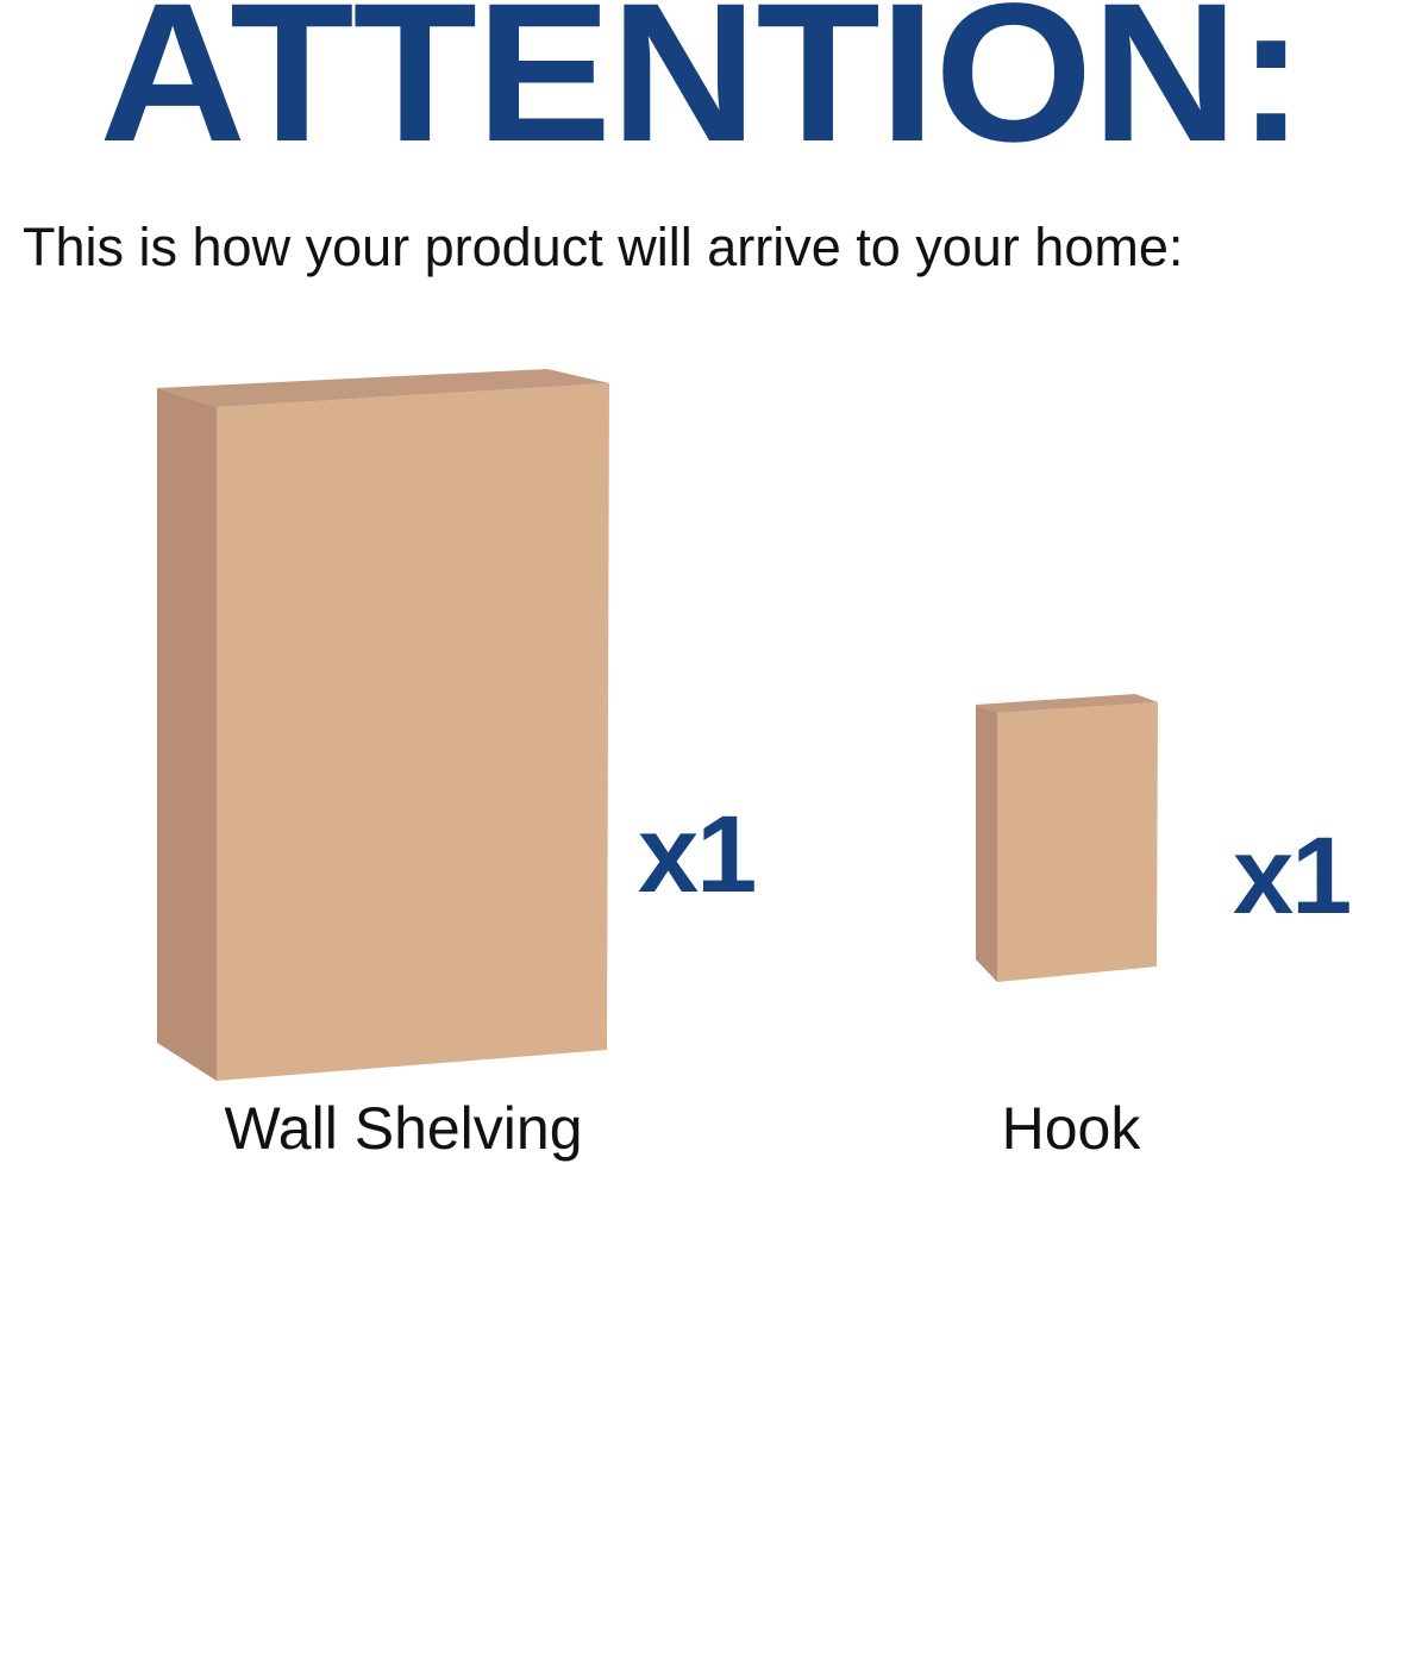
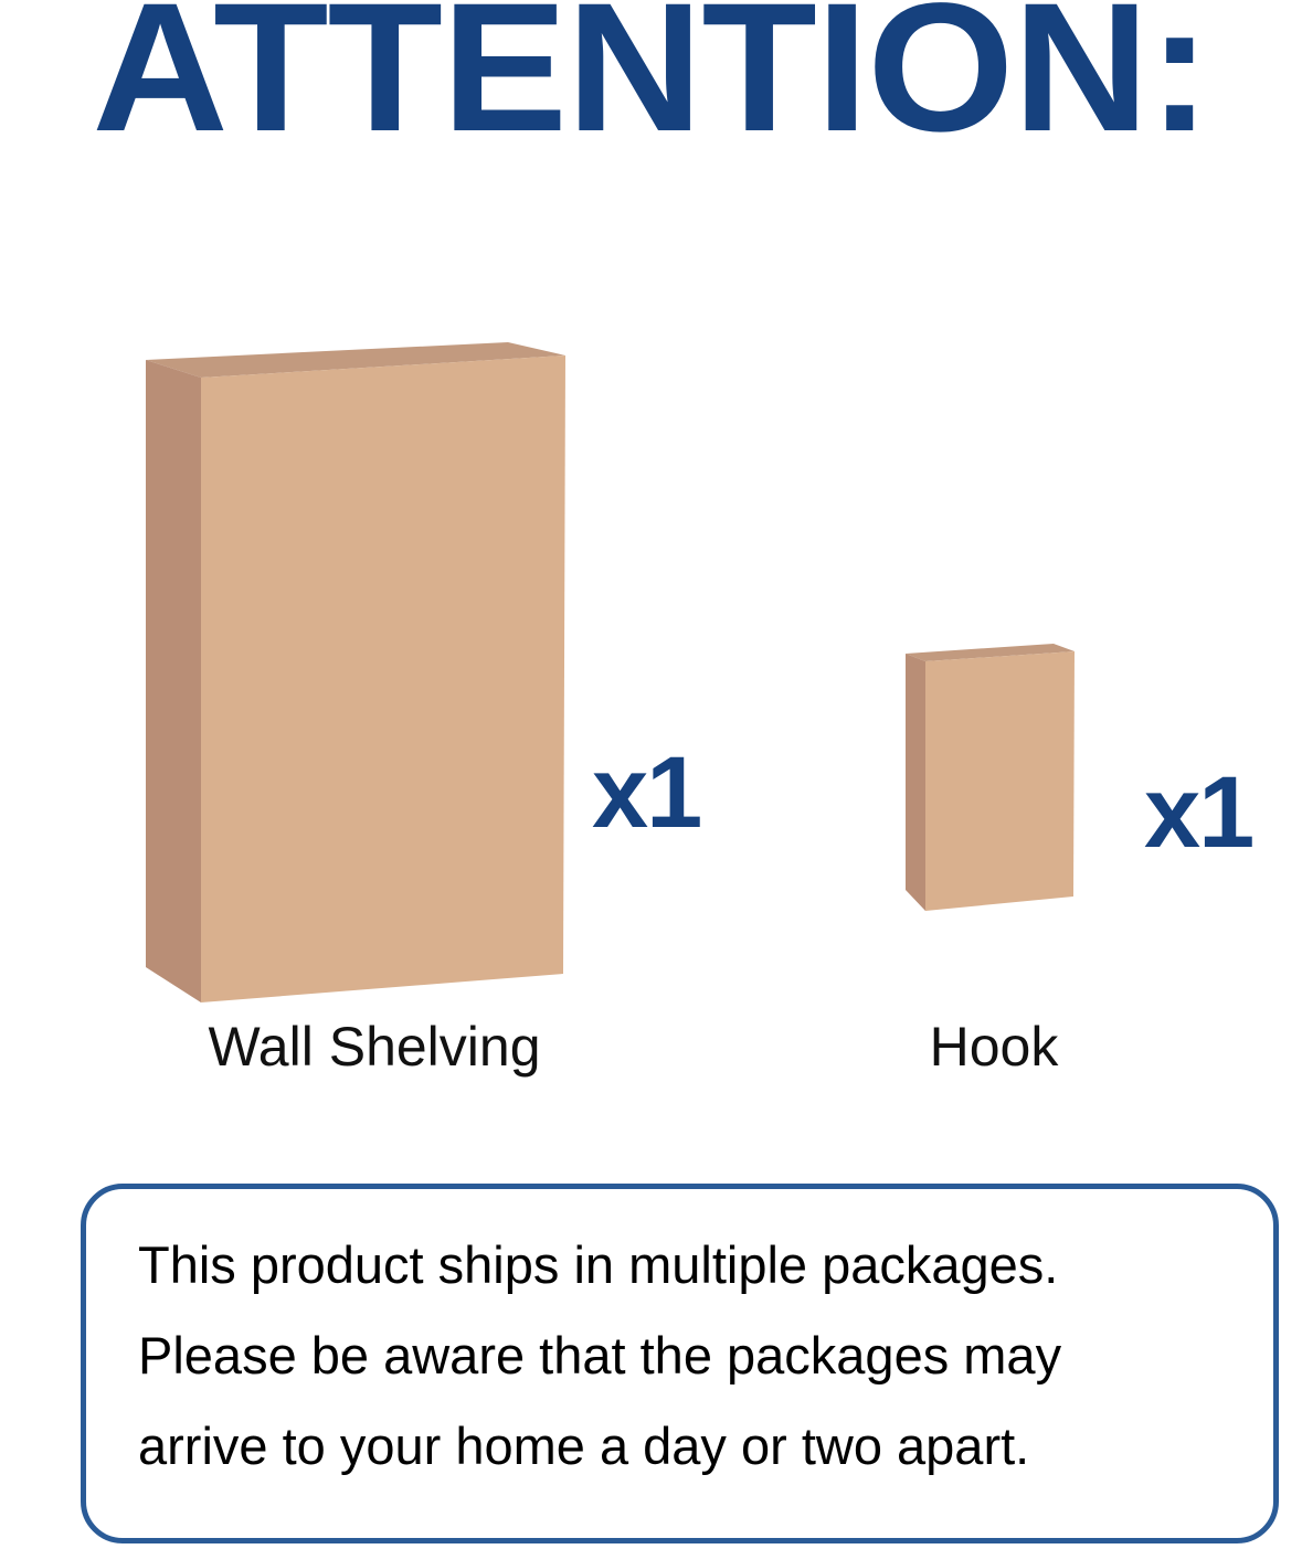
  ATTENTION:
- This is how your product will arrive to your home:
  x1
  Wall Shelving
  x1
  Hook
+ This product ships in multiple packages.
+ Please be aware that the packages may
+ arrive to your home a day or two apart.
